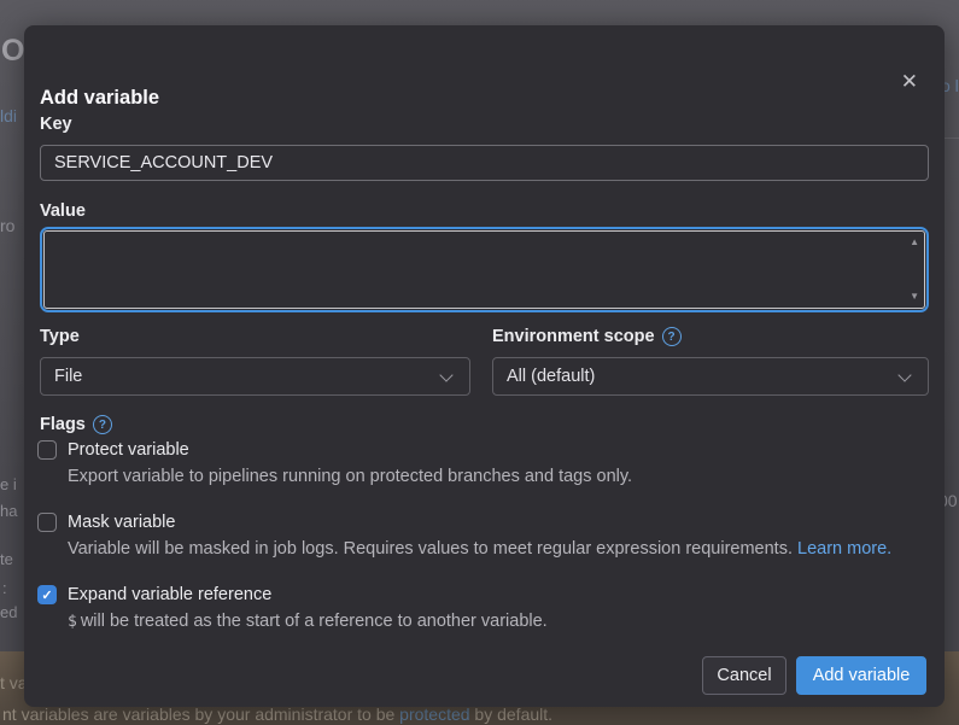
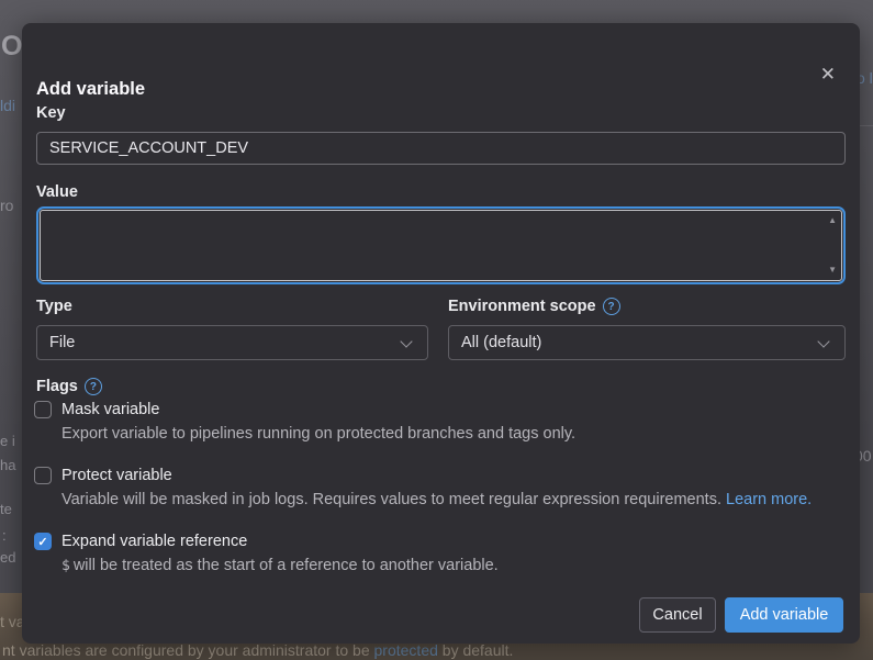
  O
  ldi
  ro
  o l
  e i
  ha
  te
  :
  ed
  t va
- nt variables are variables by your administrator to be protected by default.
+ nt variables are configured by your administrator to be protected by default.
  Add variable
  ✕
  Key
  SERVICE_ACCOUNT_DEV
  Value
  ▲
  ▼
  Type
  File
  Environment scope
  ?
  All (default)
  Flags
  ?
- Protect variable
+ Mask variable
  Export variable to pipelines running on protected branches and tags only.
- Mask variable
+ Protect variable
  Variable will be masked in job logs. Requires values to meet regular expression requirements. Learn more.
  ✓
  Expand variable reference
  $ will be treated as the start of a reference to another variable.
  Cancel
  Add variable
